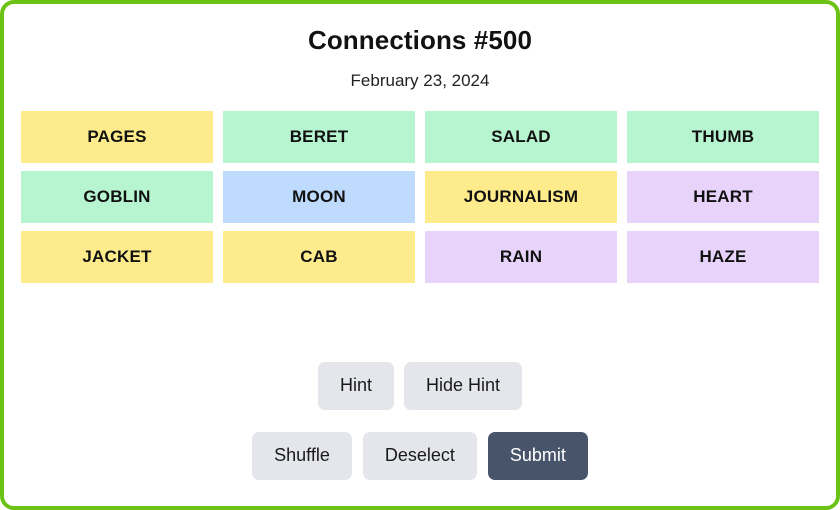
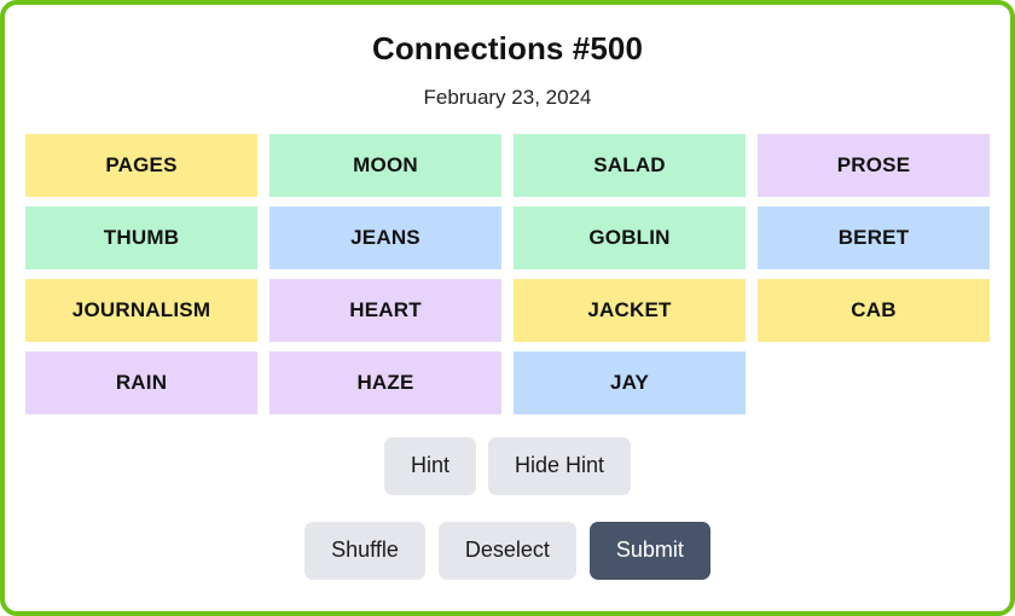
  Connections #500
  February 23, 2024
  PAGES
- BERET
+ MOON
  SALAD
+ PROSE
  THUMB
+ JEANS
  GOBLIN
- MOON
+ BERET
  JOURNALISM
  HEART
  JACKET
  CAB
  RAIN
  HAZE
+ JAY
  Hint
  Hide Hint
  Shuffle
  Deselect
  Submit
